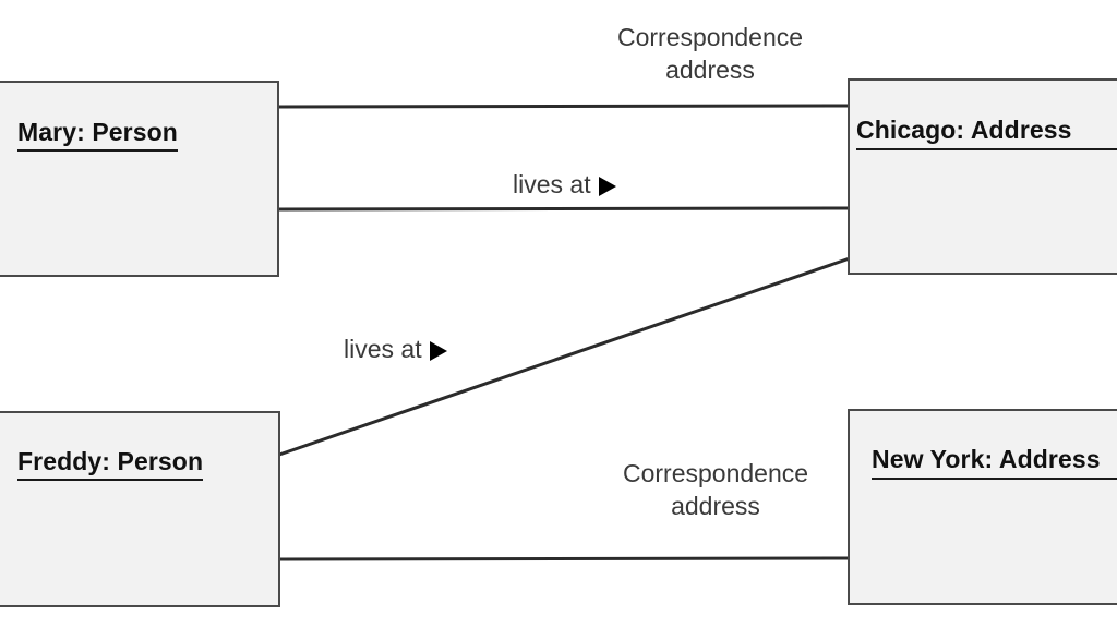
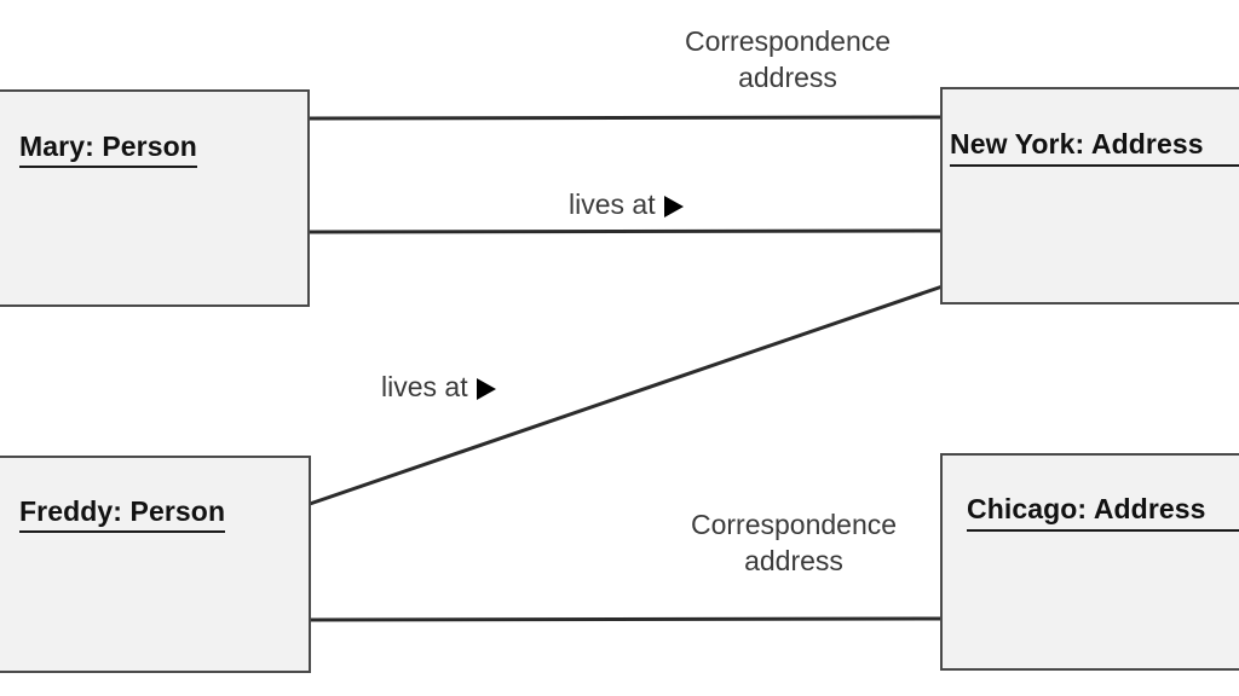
  Mary: Person
- Chicago: Address
+ New York: Address
  Freddy: Person
- New York: Address
+ Chicago: Address
  Correspondence
  address
  lives at
  lives at
  Correspondence
  address
